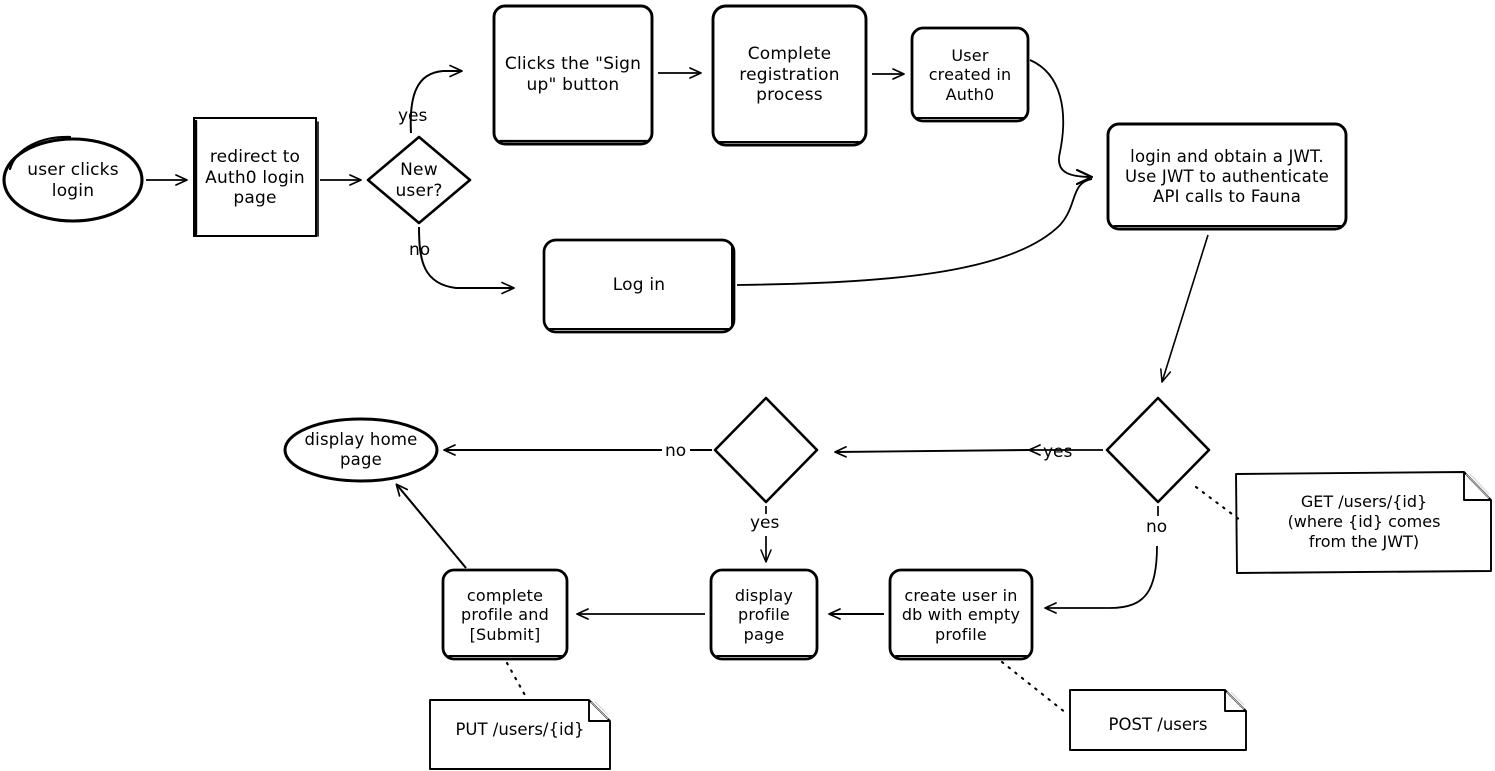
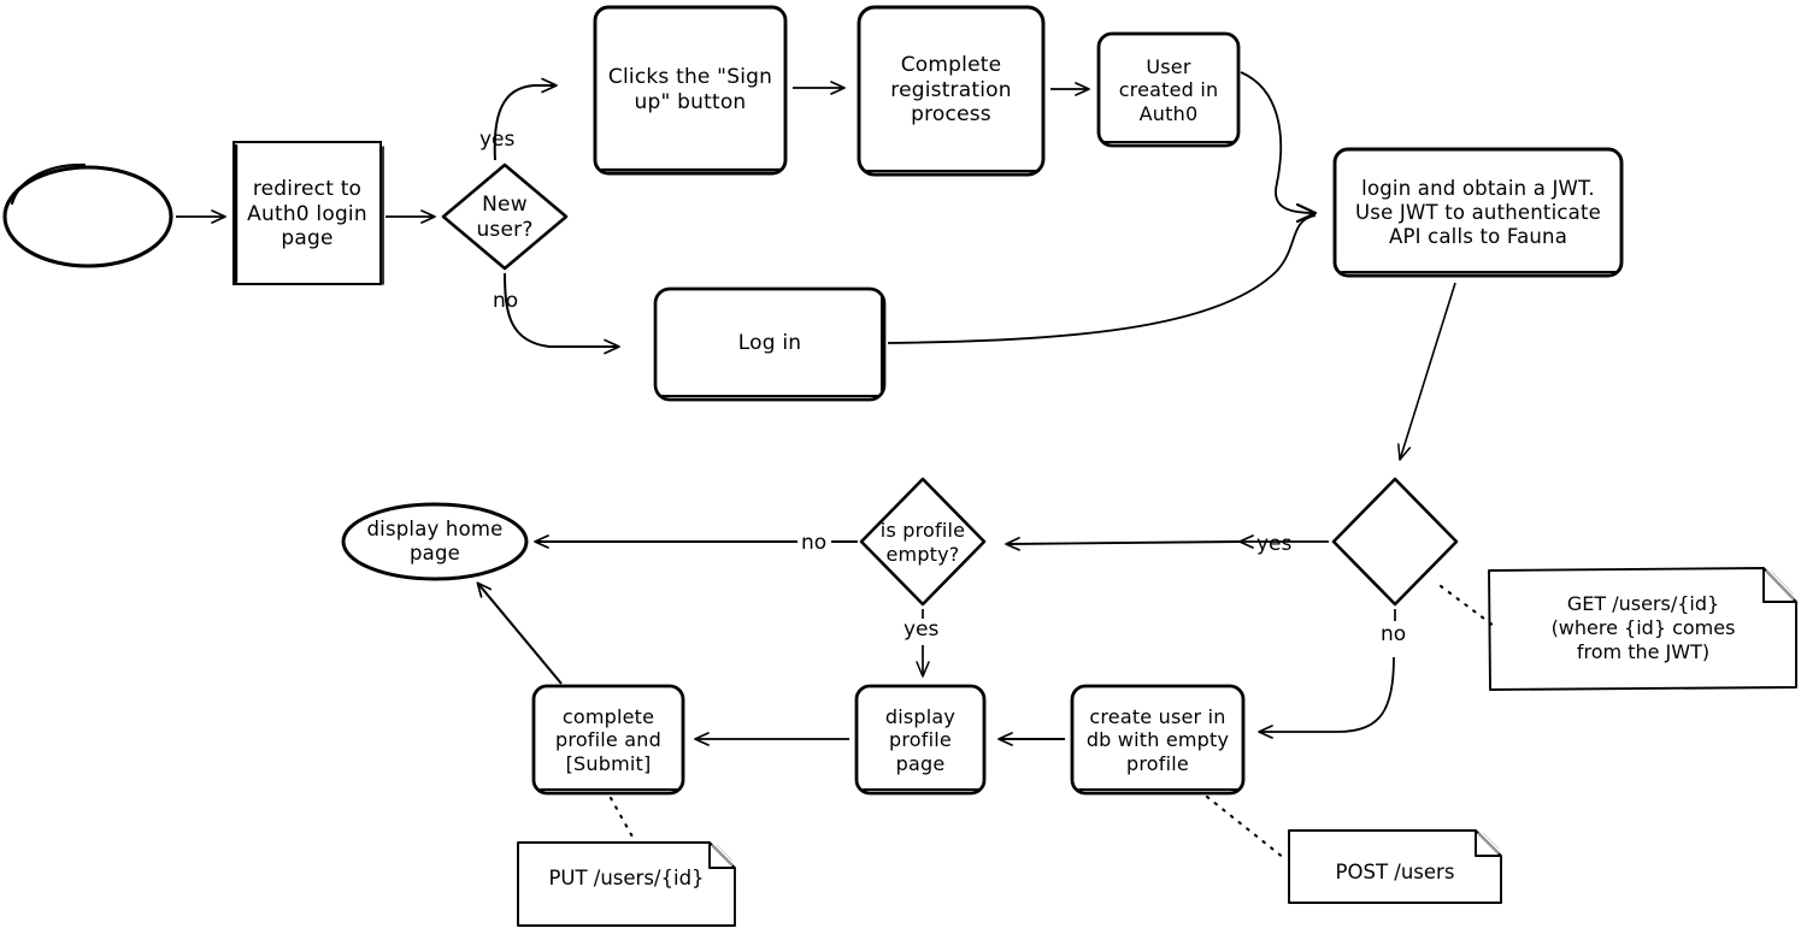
- user clicks
- login
  redirect to
  Auth0 login
  page
  New
  user?
  Clicks the "Sign
  up" button
  Complete
  registration
  process
  User
  created in
  Auth0
  Log in
  login and obtain a JWT.
  Use JWT to authenticate
  API calls to Fauna
+ is profile
+ empty?
  display home
  page
  create user in
  db with empty
  profile
  display
  profile
  page
  complete
  profile and
  [Submit]
  GET /users/{id}
  (where {id} comes
  from the JWT)
  PUT /users/{id}
  POST /users
  yes
  no
  yes
  no
  no
  yes
